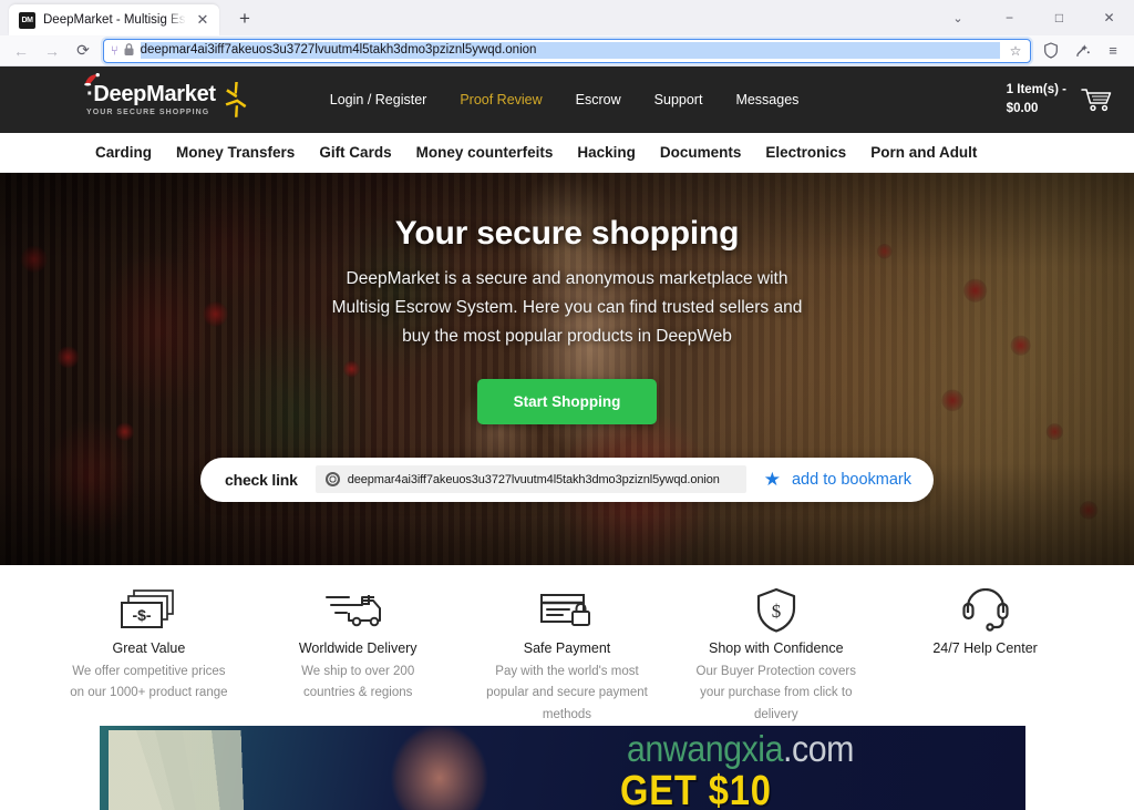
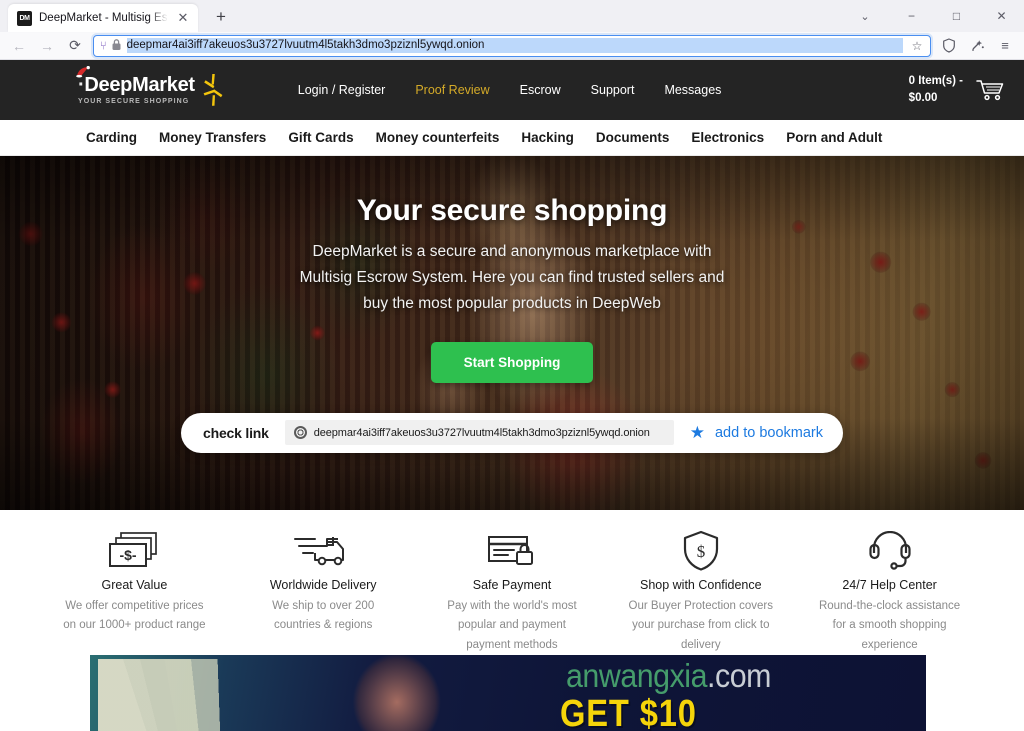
  DeepMarket - Multisig Es
  ✕
  +
  ⌄
  −
  □
  ✕
  ←
  →
  ⟳
  ⑂
  deepmar4ai3iff7akeuos3u3727lvuutm4l5takh3dmo3pziznl5ywqd.onion
  ☆
  ≡
  ·DeepMarket
  Login / Register
  Proof Review
  Escrow
  Support
  Messages
- 1 Item(s) -
+ 0 Item(s) -
  $0.00
  Carding
  Money Transfers
  Gift Cards
  Money counterfeits
  Hacking
  Documents
  Electronics
  Porn and Adult
  Your secure shopping
  DeepMarket is a secure and anonymous marketplace with Multisig Escrow System. Here you can find trusted sellers and buy the most popular products in DeepWeb
  Start Shopping
  check link
  deepmar4ai3iff7akeuos3u3727lvuutm4l5takh3dmo3pziznl5ywqd.onion
  ★
  add to bookmark
  -$-
  Great Value
  We offer competitive prices on our 1000+ product range
  Worldwide Delivery
  We ship to over 200 countries & regions
  Safe Payment
- Pay with the world's most popular and secure payment methods
+ Pay with the world's most popular and payment payment methods
  $
  Shop with Confidence
  Our Buyer Protection covers your purchase from click to delivery
  24/7 Help Center
+ Round-the-clock assistance for a smooth shopping experience
  anwangxia.com
  GET $10
